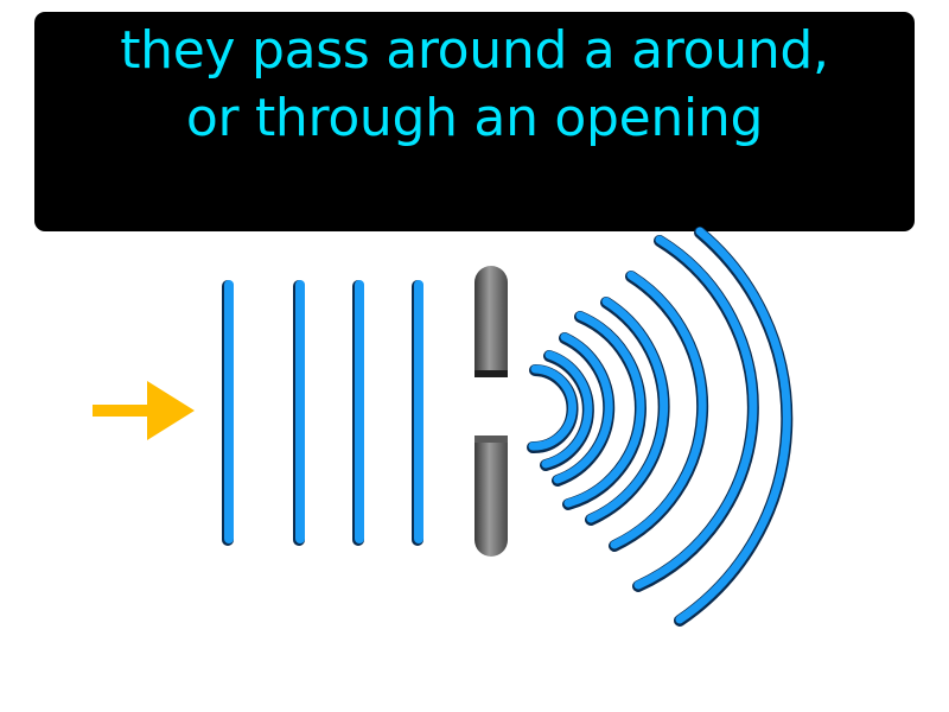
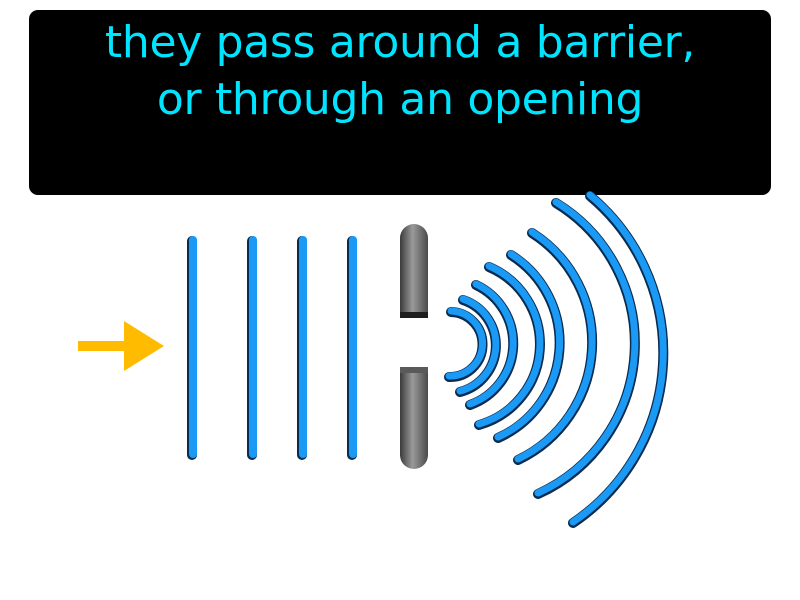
- they pass around a around,
+ they pass around a barrier,
  or through an opening
